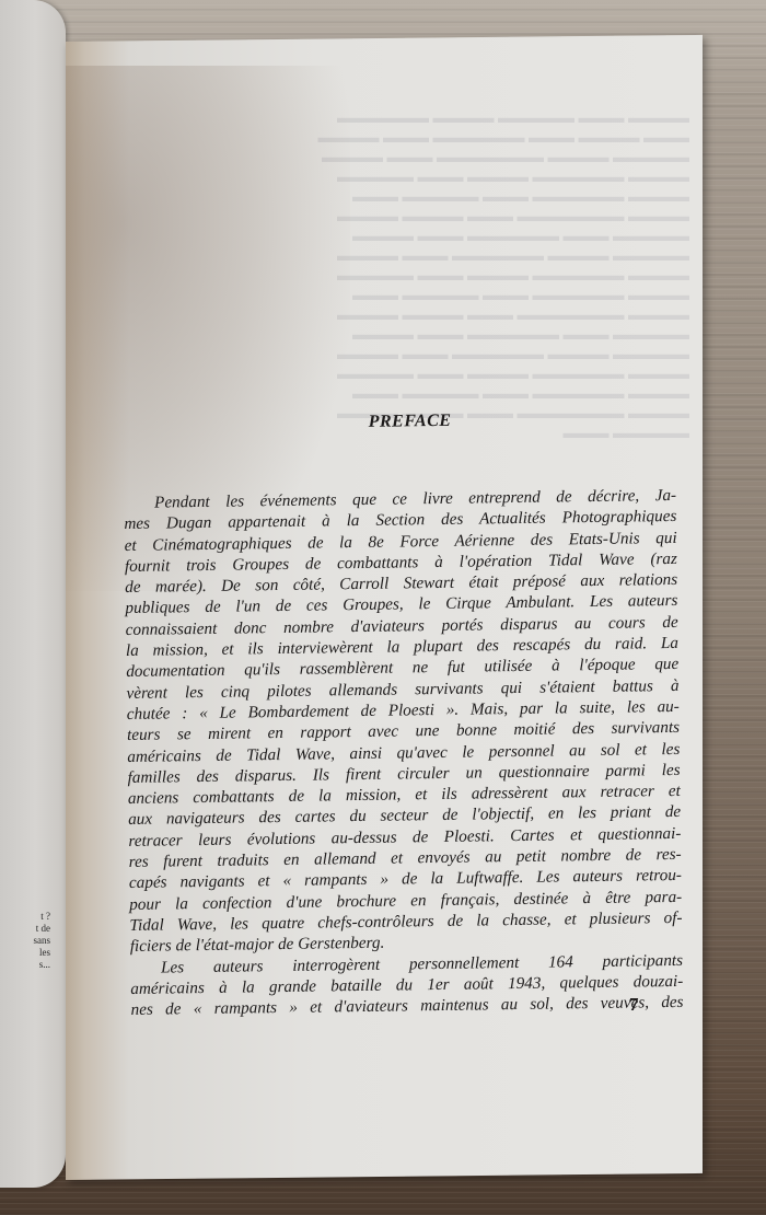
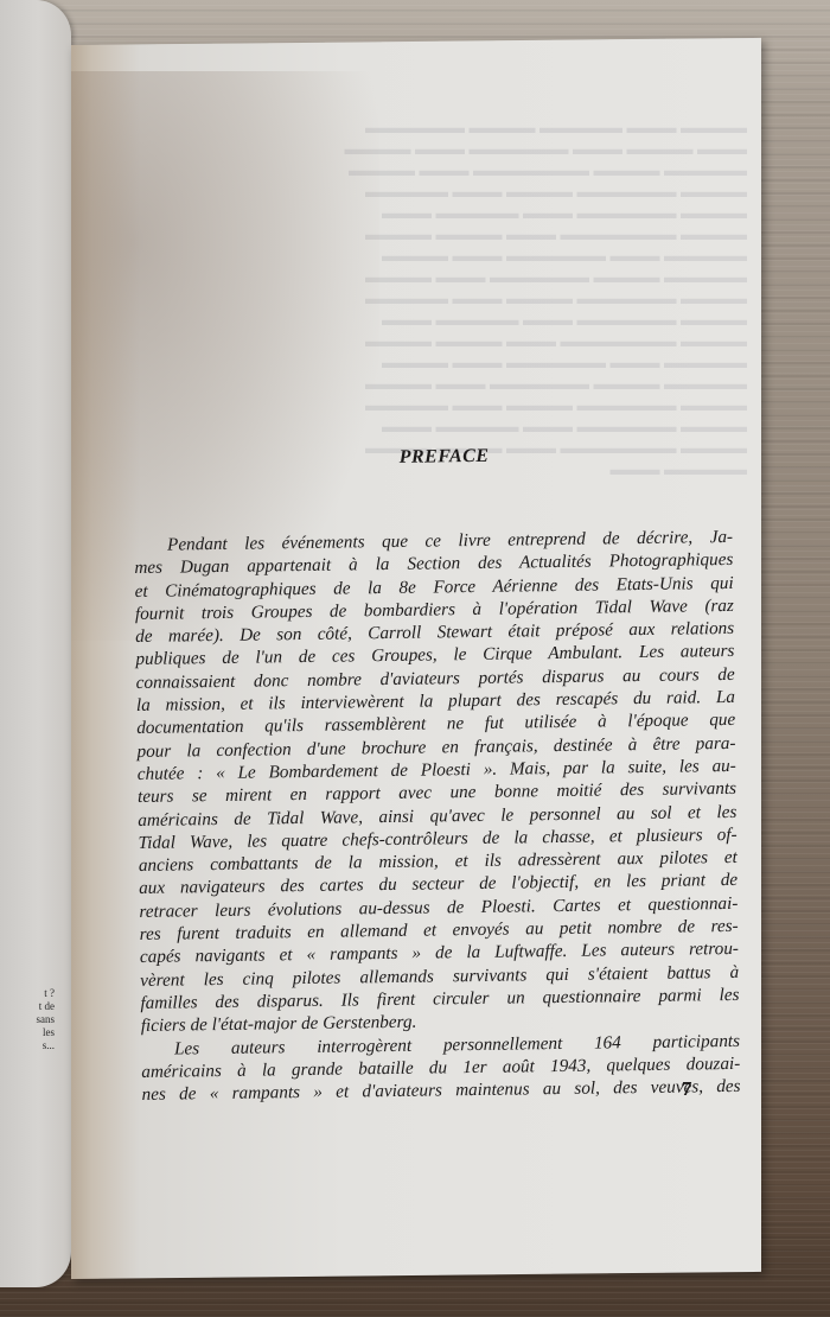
  t ?
  t de
  sans
  les
  s...
  PREFACE
  Pendant les événements que ce livre entreprend de décrire, Ja-
  mes Dugan appartenait à la Section des Actualités Photographiques
  et Cinématographiques de la 8e Force Aérienne des Etats-Unis qui
- fournit trois Groupes de combattants à l'opération Tidal Wave (raz
+ fournit trois Groupes de bombardiers à l'opération Tidal Wave (raz
  de marée). De son côté, Carroll Stewart était préposé aux relations
  publiques de l'un de ces Groupes, le Cirque Ambulant. Les auteurs
  connaissaient donc nombre d'aviateurs portés disparus au cours de
  la mission, et ils interviewèrent la plupart des rescapés du raid. La
  documentation qu'ils rassemblèrent ne fut utilisée à l'époque que
- vèrent les cinq pilotes allemands survivants qui s'étaient battus à
+ pour la confection d'une brochure en français, destinée à être para-
  chutée : « Le Bombardement de Ploesti ». Mais, par la suite, les au-
  teurs se mirent en rapport avec une bonne moitié des survivants
  américains de Tidal Wave, ainsi qu'avec le personnel au sol et les
- familles des disparus. Ils firent circuler un questionnaire parmi les
+ Tidal Wave, les quatre chefs-contrôleurs de la chasse, et plusieurs of-
- anciens combattants de la mission, et ils adressèrent aux retracer et
+ anciens combattants de la mission, et ils adressèrent aux pilotes et
  aux navigateurs des cartes du secteur de l'objectif, en les priant de
  retracer leurs évolutions au-dessus de Ploesti. Cartes et questionnai-
  res furent traduits en allemand et envoyés au petit nombre de res-
  capés navigants et « rampants » de la Luftwaffe. Les auteurs retrou-
- pour la confection d'une brochure en français, destinée à être para-
+ vèrent les cinq pilotes allemands survivants qui s'étaient battus à
- Tidal Wave, les quatre chefs-contrôleurs de la chasse, et plusieurs of-
+ familles des disparus. Ils firent circuler un questionnaire parmi les
  ficiers de l'état-major de Gerstenberg.
  Les auteurs interrogèrent personnellement 164 participants
  américains à la grande bataille du 1er août 1943, quelques douzai-
  nes de « rampants » et d'aviateurs maintenus au sol, des veuves, des
  7
